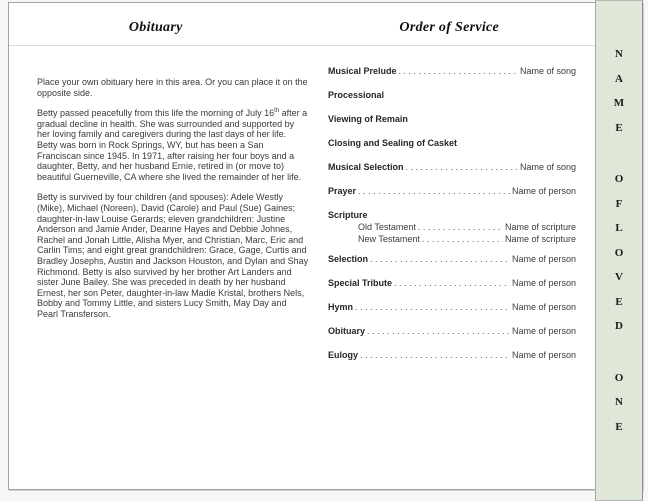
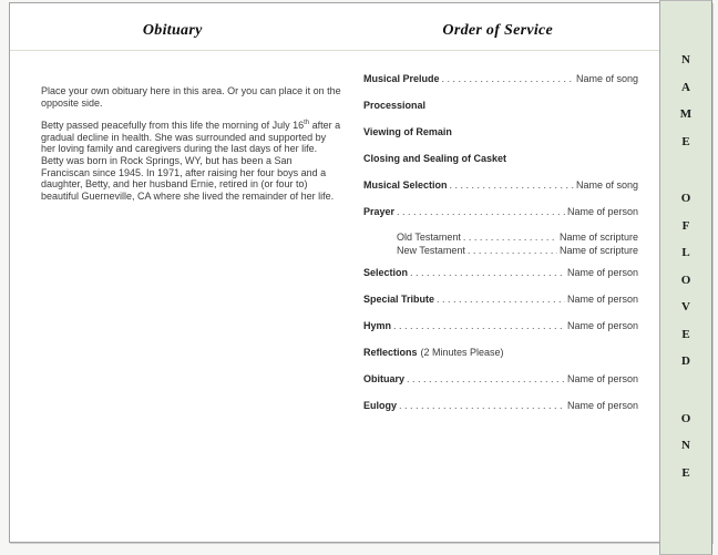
  Obituary
  Order of Service
  Place your own obituary here in this area. Or you can place it on the opposite side.
- Betty passed peacefully from this life the morning of July 16 after a gradual decline in health. She was surrounded and supported by her loving family and caregivers during the last days of her life. Betty was born in Rock Springs, WY, but has been a San Franciscan since 1945. In 1971, after raising her four boys and a daughter, Betty, and her husband Ernie, retired in (or move to) beautiful Guerneville, CA where she lived the remainder of her life.
+ Betty passed peacefully from this life the morning of July 16 after a gradual decline in health. She was surrounded and supported by her loving family and caregivers during the last days of her life. Betty was born in Rock Springs, WY, but has been a San Franciscan since 1945. In 1971, after raising her four boys and a daughter, Betty, and her husband Ernie, retired in (or four to) beautiful Guerneville, CA where she lived the remainder of her life.
- Betty is survived by four children (and spouses): Adele Westly (Mike), Michael (Noreen), David (Carole) and Paul (Sue) Gaines; daughter-in-law Louise Gerards; eleven grandchildren: Justine Anderson and Jamie Ander, Deanne Hayes and Debbie Johnes, Rachel and Jonah Little, Alisha Myer, and Christian, Marc, Eric and Carlin Tims; and eight great grandchildren: Grace, Gage, Curtis and Bradley Josephs, Austin and Jackson Houston, and Dylan and Shay Richmond. Betty is also survived by her brother Art Landers and sister June Bailey. She was preceded in death by her husband Ernest, her son Peter, daughter-in-law Madie Kristal, brothers Nels, Bobby and Tommy Little, and sisters Lucy Smith, May Day and Pearl Transferson.
  Musical Prelude
  Name of song
  Processional
  Viewing of Remain
  Closing and Sealing of Casket
  Musical Selection
  Name of song
  Prayer
  Name of person
- Scripture
  Old Testament
  Name of scripture
  New Testament
  Name of scripture
  Selection
  Name of person
  Special Tribute
  Name of person
  Hymn
  Name of person
+ Reflections
+ (2 Minutes Please)
  Obituary
  Name of person
  Eulogy
  Name of person
  N
  A
  M
  E
  O
  F
  L
  O
  V
  E
  D
  O
  N
  E
